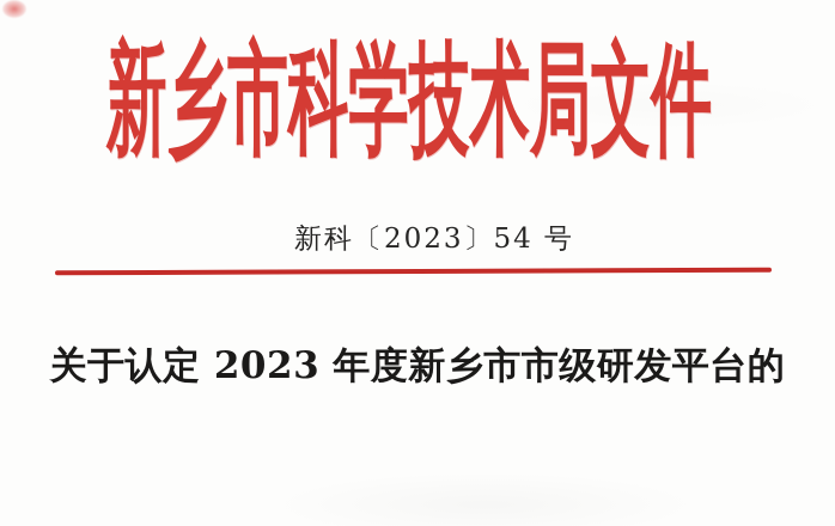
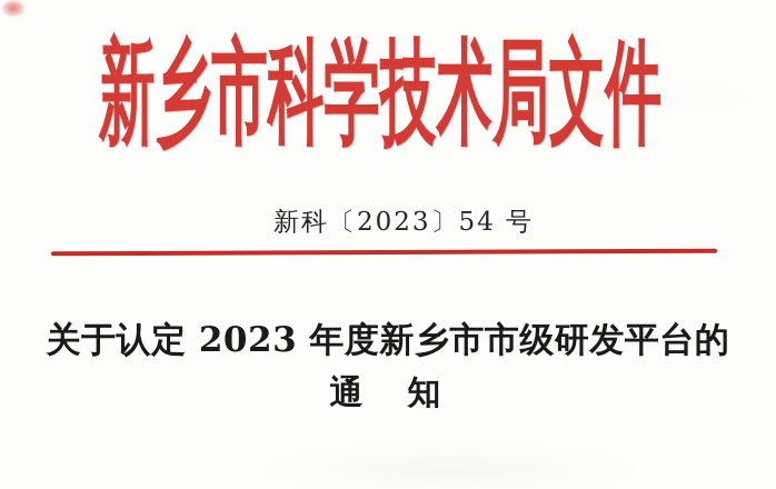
  新乡市科学技术局文件
  新科〔2023〕54 号
  关于认定 2023 年度新乡市市级研发平台的
+ 通 知
